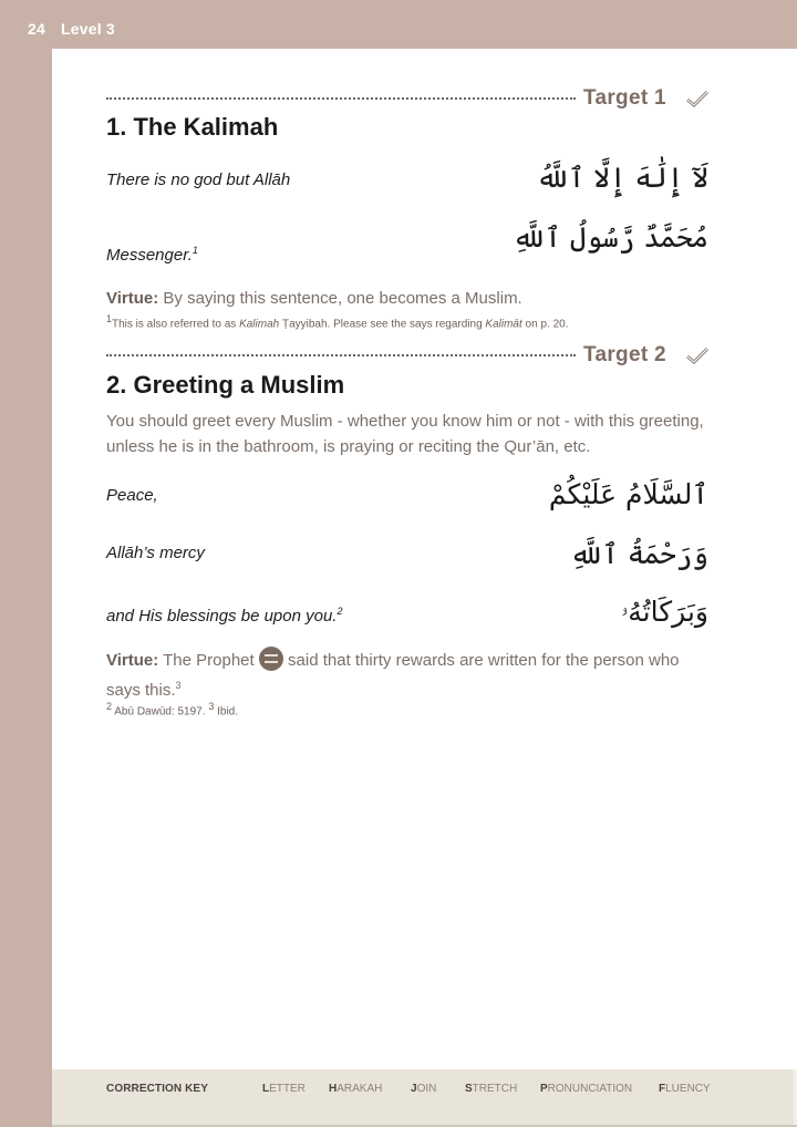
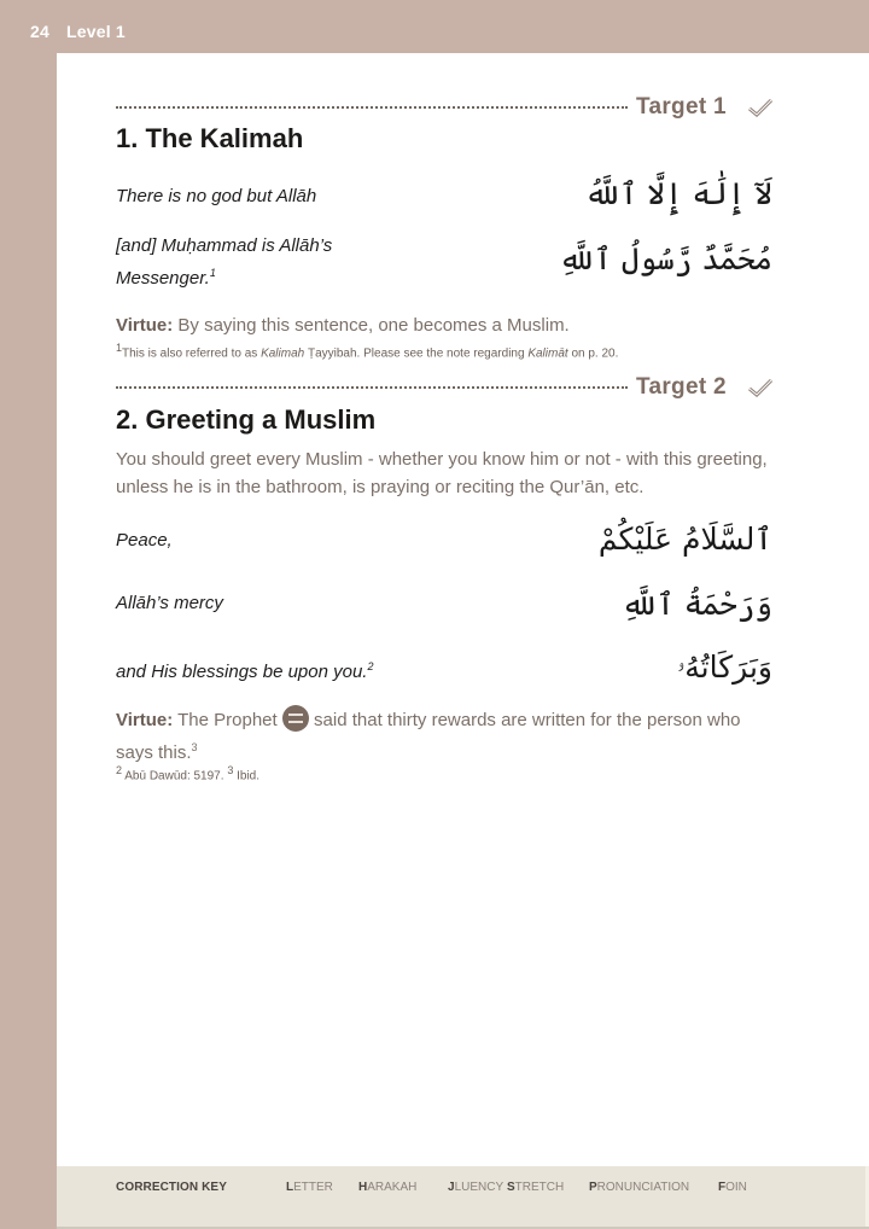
- 24 Level 3
+ 24 Level 1
  Target 1
  1. The Kalimah
  There is no god but Allāh
  لَآ إِلَٰهَ إِلَّ ٱللَّهُ
+ [and] Muḥammad is Allāh’s
  Messenger.1
  مُحَمَّدٌ رَّسُولُ ٱللَّهِ
  Virtue: By saying this sentence, one becomes a Muslim.
- 1This is also referred to as Kalimah Ṭayyibah. Please see the says regarding Kalimāt on p. 20.
+ 1This is also referred to as Kalimah Ṭayyibah. Please see the note regarding Kalimāt on p. 20.
  Target 2
  2. Greeting a Muslim
  You should greet every Muslim - whether you know him or not - with this greeting, unless he is in the bathroom, is praying or reciting the Qur’ān, etc.
  Peace,
  ٱلسَّلَامُ عَلَيْكُمْ
  Allāh’s mercy
  وَرَحْمَةُ ٱللَّهِ
  and His blessings be upon you.2
  وَبَرَكَاتُهُۥ
  Virtue: The Prophet said that thirty rewards are written for the person who says this.3
  2 Abū Dawūd: 5197. 3 Ibid.
  CORRECTION KEY
  LETTER
  HARAKAH
- JOIN
+ JLUENCY
  STRETCH
  PRONUNCIATION
- FLUENCY
+ FOIN
